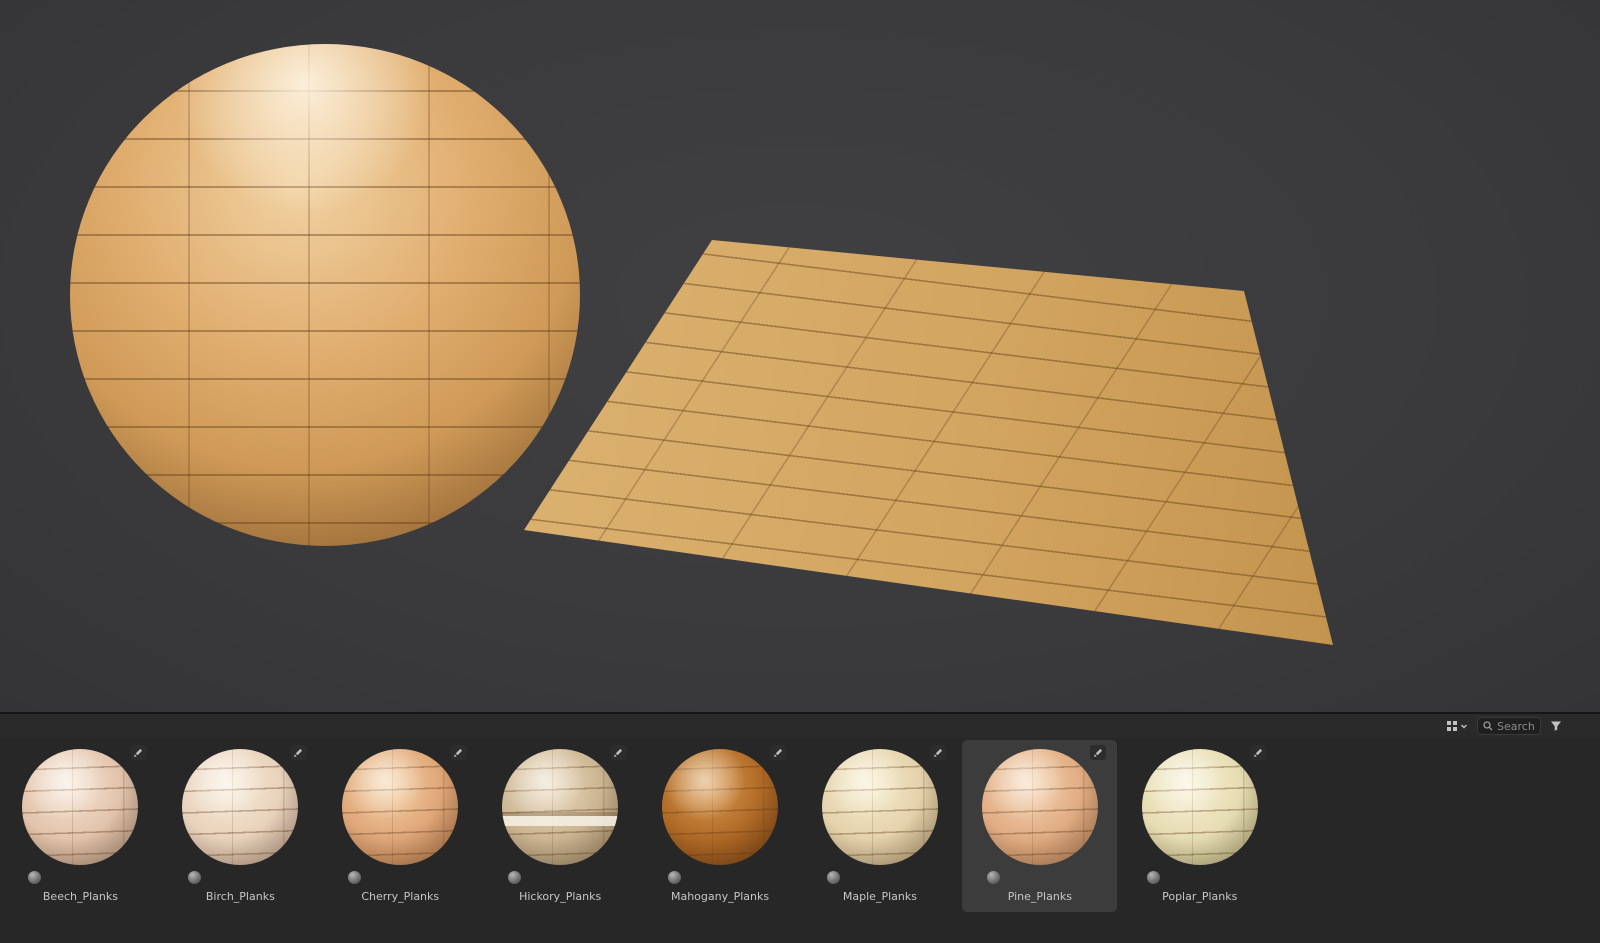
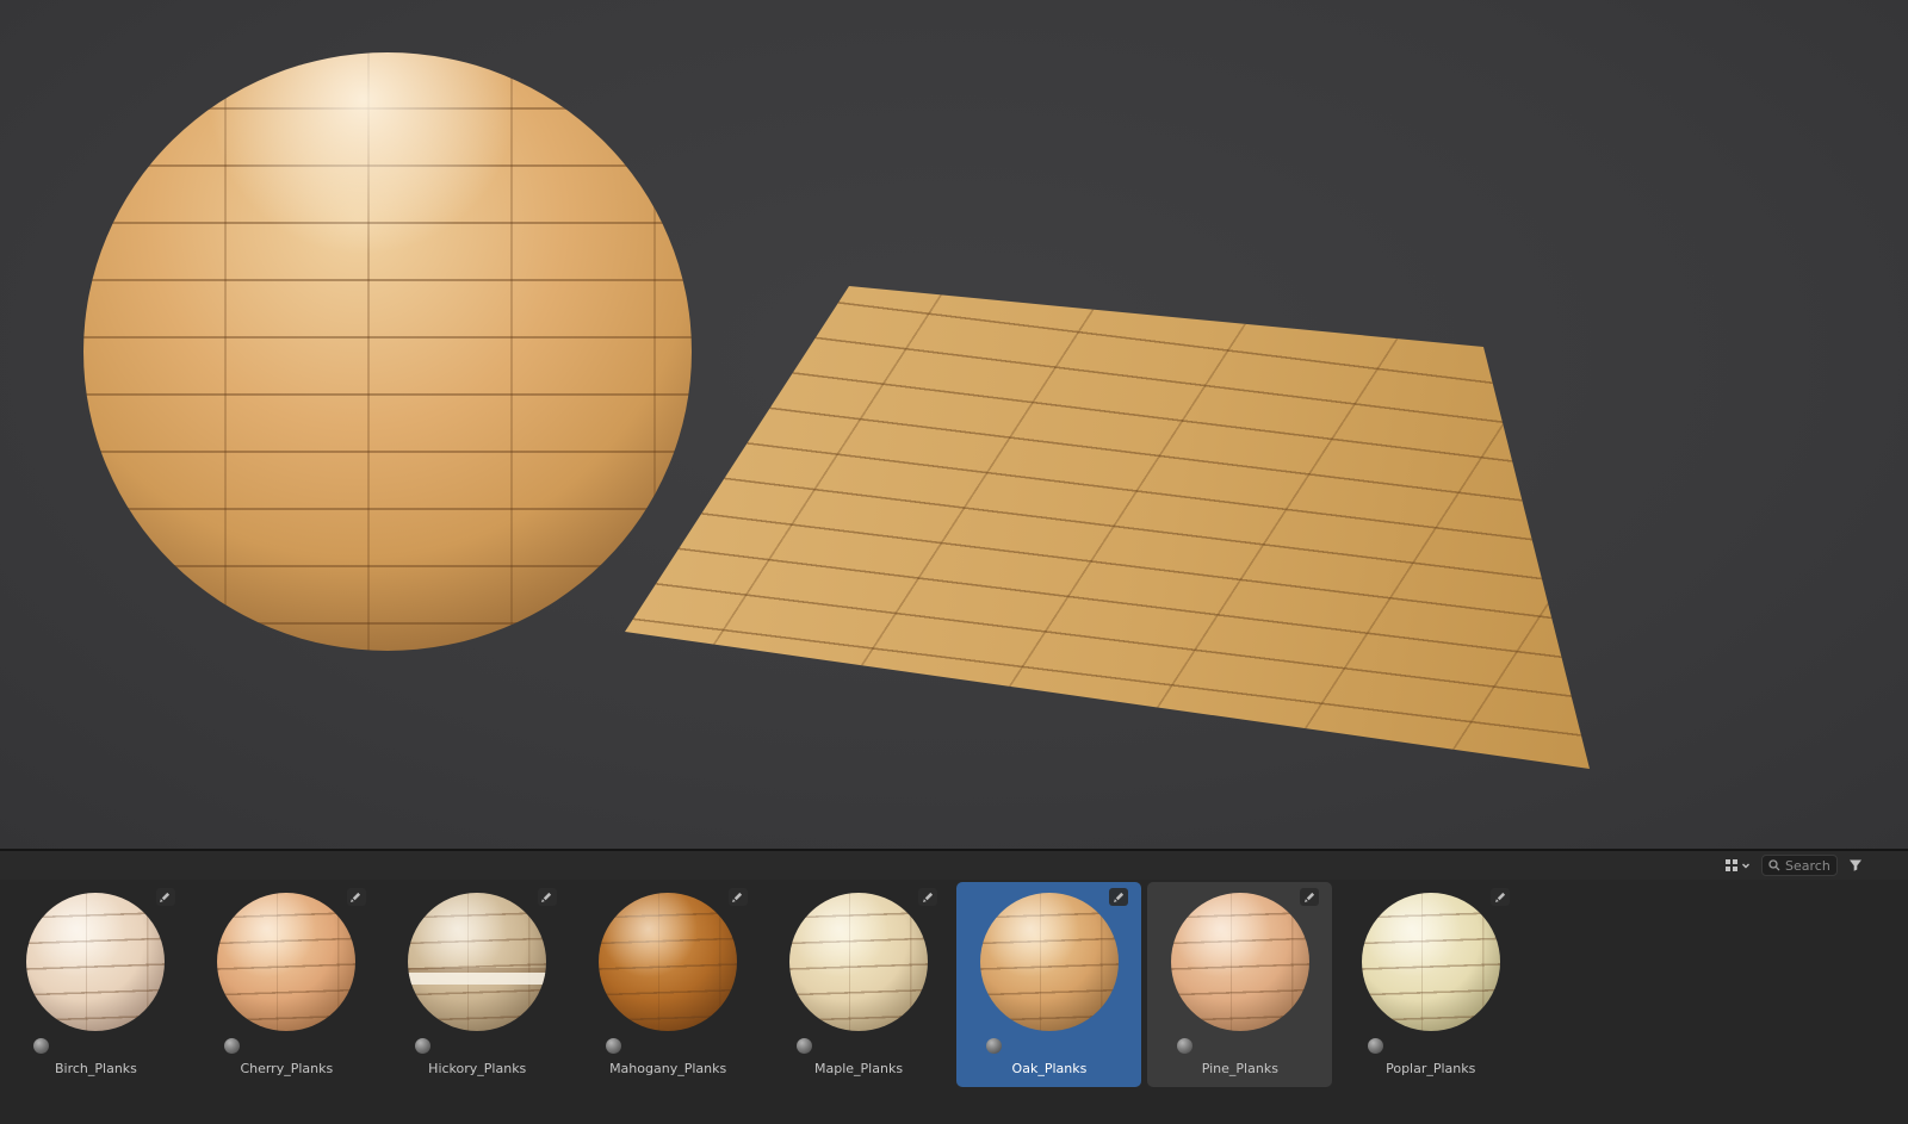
  Search
- Beech_Planks
  Birch_Planks
  Cherry_Planks
  Hickory_Planks
  Mahogany_Planks
  Maple_Planks
+ Oak_Planks
  Pine_Planks
  Poplar_Planks
